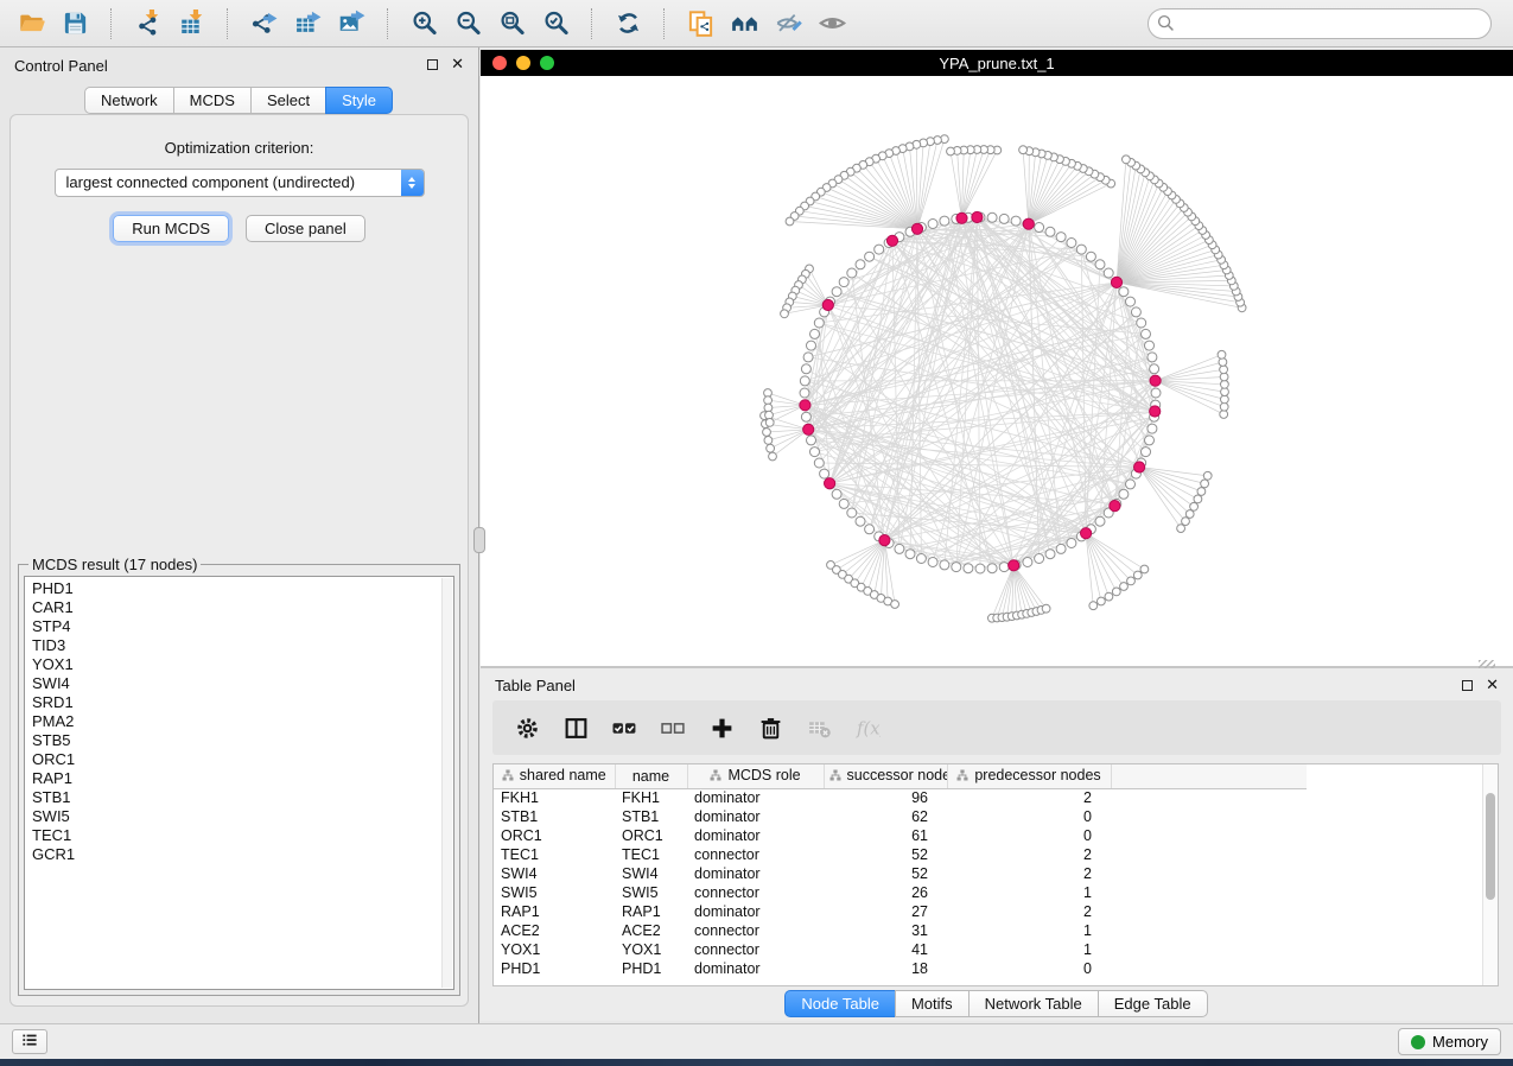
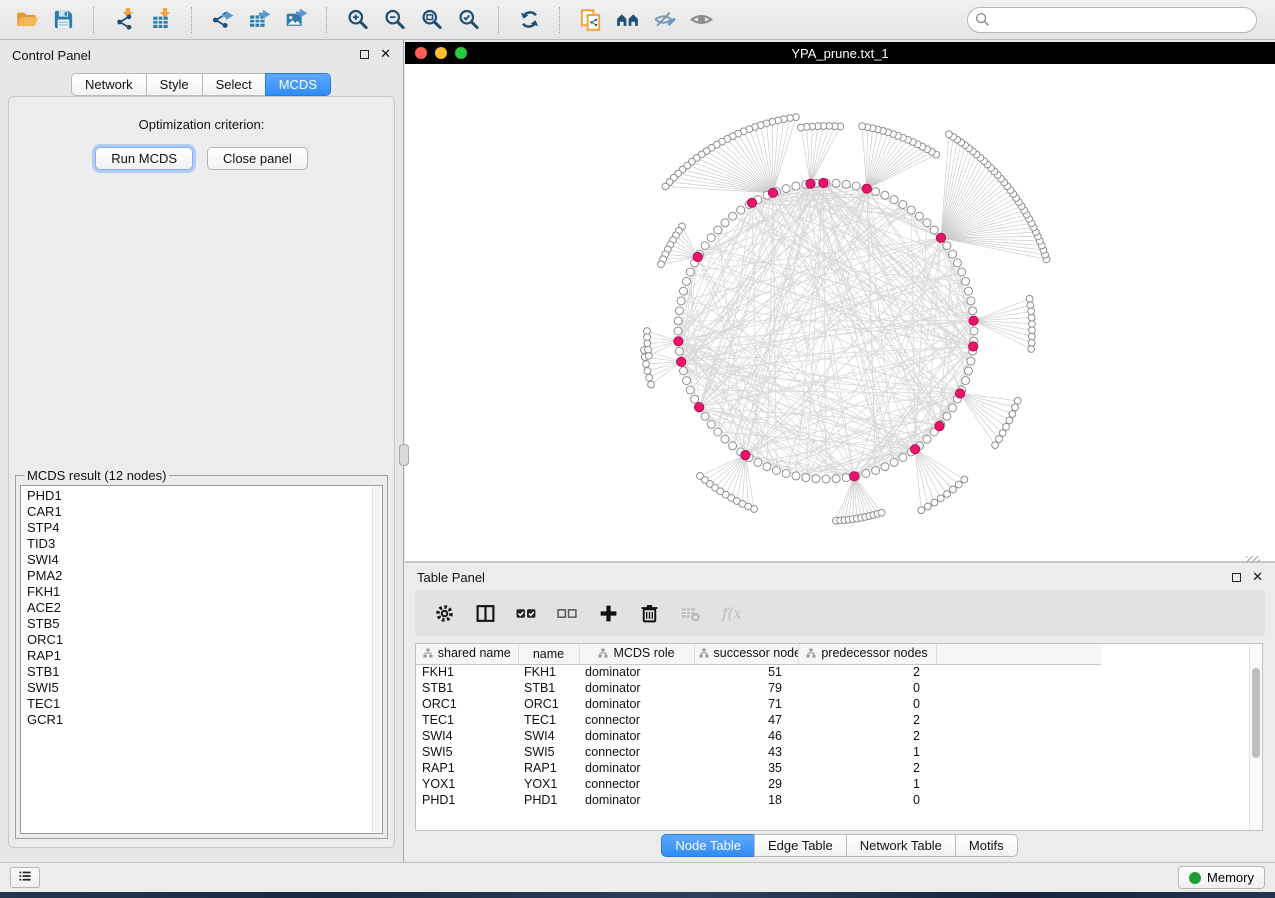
  Control Panel
  ✕
  Network
- MCDS
+ Style
  Select
- Style
+ MCDS
  Optimization criterion:
- largest connected component (undirected)
  Run MCDS
  Close panel
- MCDS result (17 nodes)
+ MCDS result (12 nodes)
  PHD1
  CAR1
  STP4
  TID3
- YOX1
  SWI4
- SRD1
  PMA2
+ FKH1
+ ACE2
  STB5
  ORC1
  RAP1
  STB1
  SWI5
  TEC1
  GCR1
  YPA_prune.txt_1
  Table Panel
  ✕
  f(x
  shared name	name	MCDS role	successor nod	predecessor nodes
- FKH1	FKH1	dominator	96	2
+ FKH1	FKH1	dominator	51	2
- STB1	STB1	dominator	62	0
+ STB1	STB1	dominator	79	0
- ORC1	ORC1	dominator	61	0
+ ORC1	ORC1	dominator	71	0
- TEC1	TEC1	connector	52	2
+ TEC1	TEC1	connector	47	2
- SWI4	SWI4	dominator	52	2
+ SWI4	SWI4	dominator	46	2
- SWI5	SWI5	connector	26	1
+ SWI5	SWI5	connector	43	1
- RAP1	RAP1	dominator	27	2
+ RAP1	RAP1	dominator	35	2
- ACE2	ACE2	connector	31	1
- YOX1	YOX1	connector	41	1
+ YOX1	YOX1	connector	29	1
  PHD1	PHD1	dominator	18	0
  Node Table
- Motifs
+ Edge Table
  Network Table
- Edge Table
+ Motifs
  Memory
